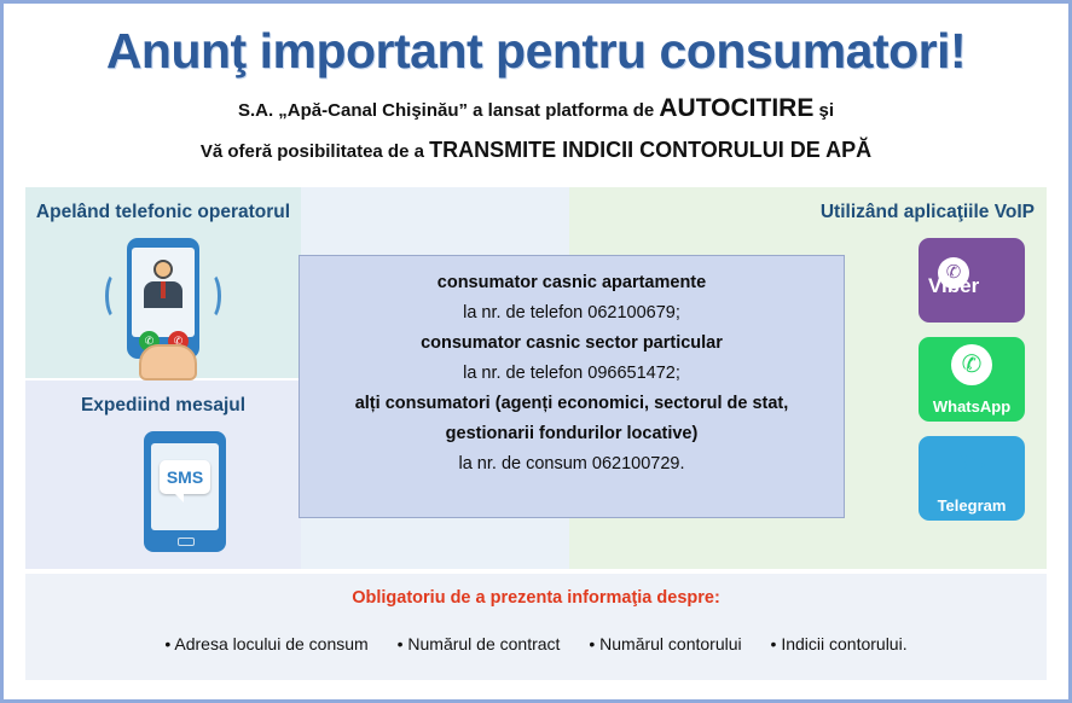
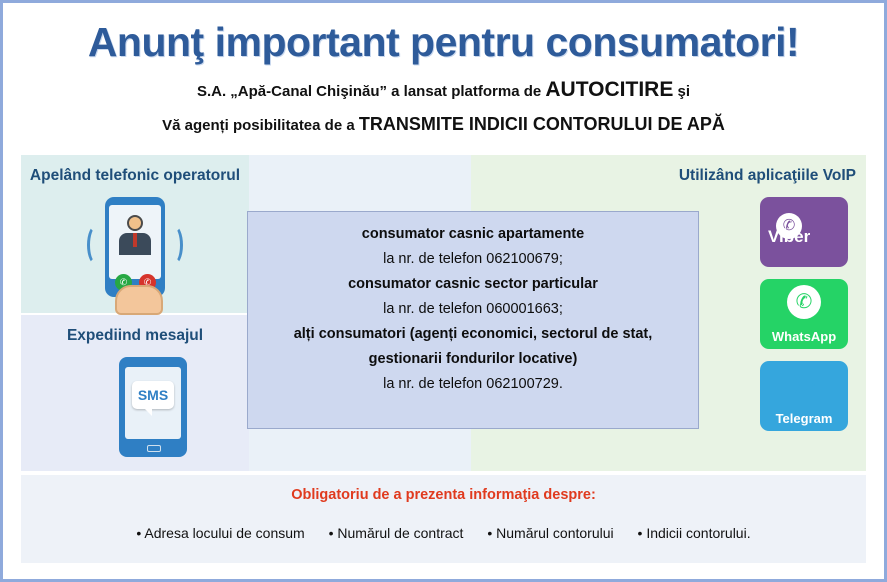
  Anunţ important pentru consumatori!
  S.A. „Apă-Canal Chişinău” a lansat platforma de AUTOCITIRE şi
- Vă oferă posibilitatea de a TRANSMITE INDICII CONTORULUI DE APĂ
+ Vă agenți posibilitatea de a TRANSMITE INDICII CONTORULUI DE APĂ
  Utilizând aplicaţiile VoIP
  Apelând telefonic operatorul
  ✆
  ✆
  Expediind mesajul
  SMS
  ✆
  Viber
  ✆
  WhatsApp
  Telegram
  consumator casnic apartamente
  la nr. de telefon 062100679;
  consumator casnic sector particular
- la nr. de telefon 096651472;
+ la nr. de telefon 060001663;
  alți consumatori (agenți economici, sectorul de stat,
  gestionarii fondurilor locative)
- la nr. de consum 062100729.
+ la nr. de telefon 062100729.
  Obligatoriu de a prezenta informaţia despre:
  • Adresa locului de consum • Numărul de contract • Numărul contorului • Indicii contorului.
